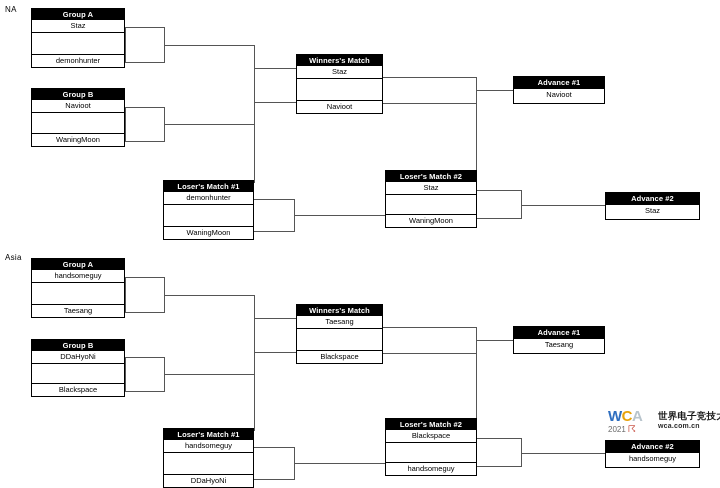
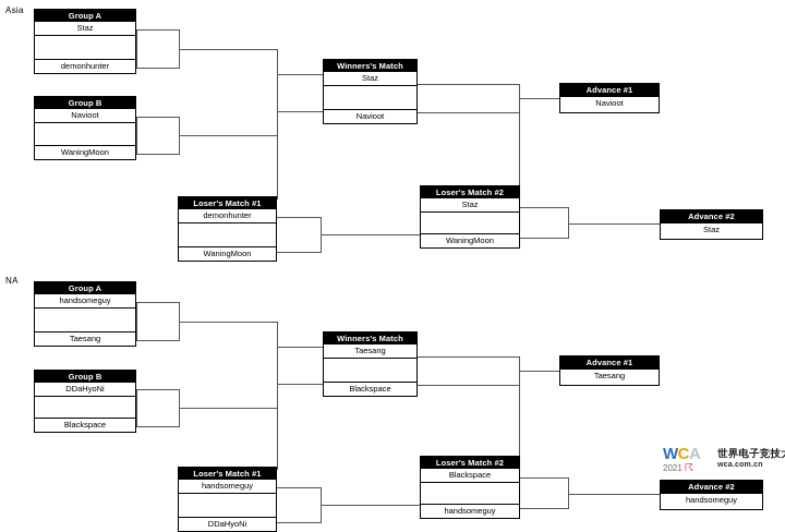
- NA
+ Asia
  Group A
  Staz
  demonhunter
  Group B
  Navioot
  WaningMoon
  Winners's Match
  Staz
  Navioot
  Advance #1
  Navioot
  Loser's Match #1
  demonhunter
  WaningMoon
  Loser's Match #2
  Staz
  WaningMoon
  Advance #2
  Staz
- Asia
+ NA
  Group A
  handsomeguy
  Taesang
  Group B
  DDaHyoNi
  Blackspace
  Winners's Match
  Taesang
  Blackspace
  Advance #1
  Taesang
  Loser's Match #1
  handsomeguy
  DDaHyoNi
  Loser's Match #2
  Blackspace
  handsomeguy
  Advance #2
  handsomeguy
  W
  C
  A
  2021
  ☈
  世界电子竞技
